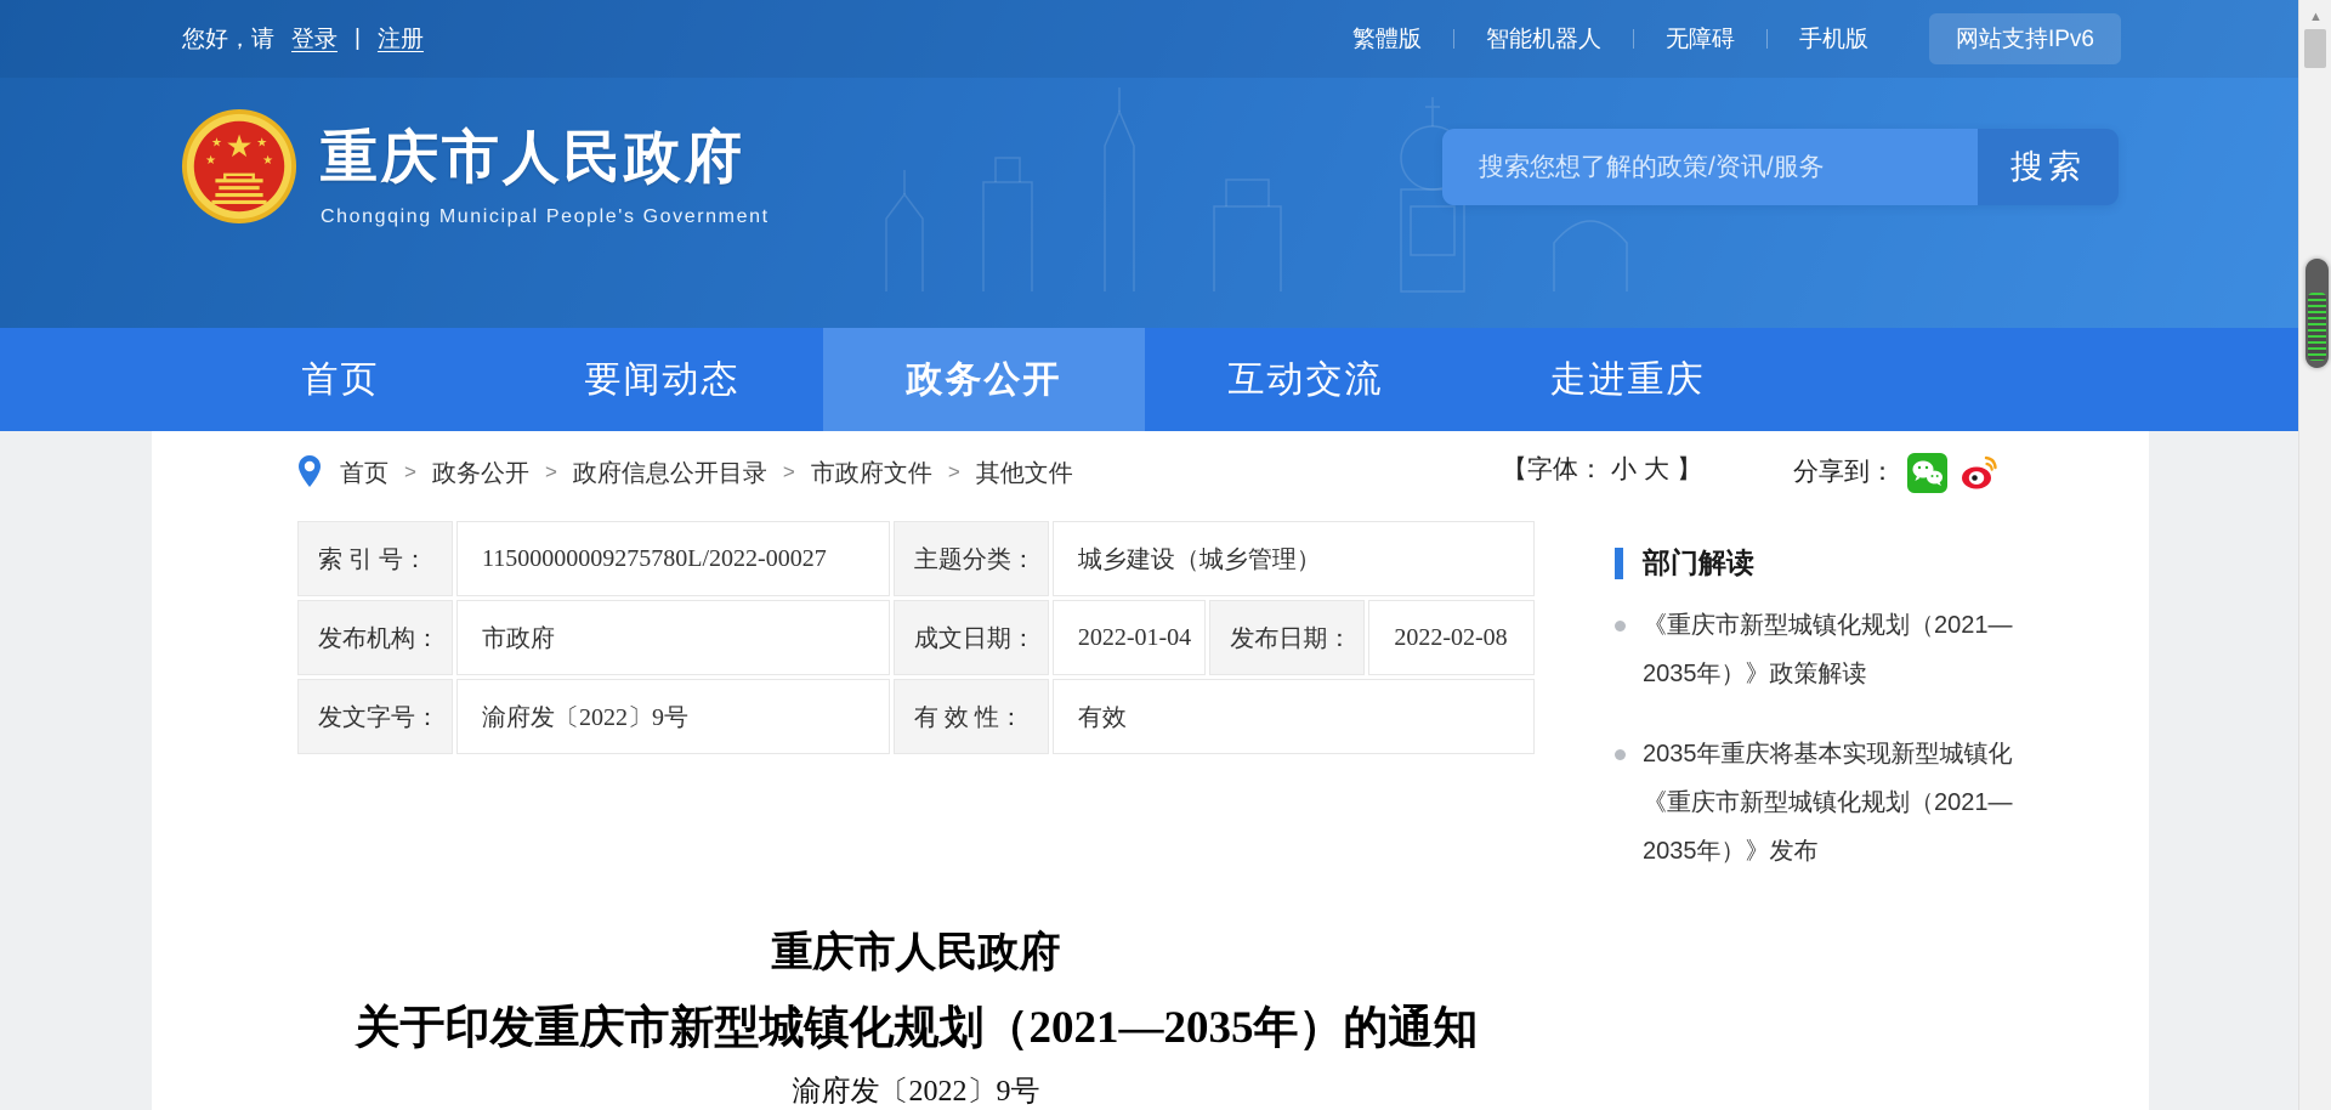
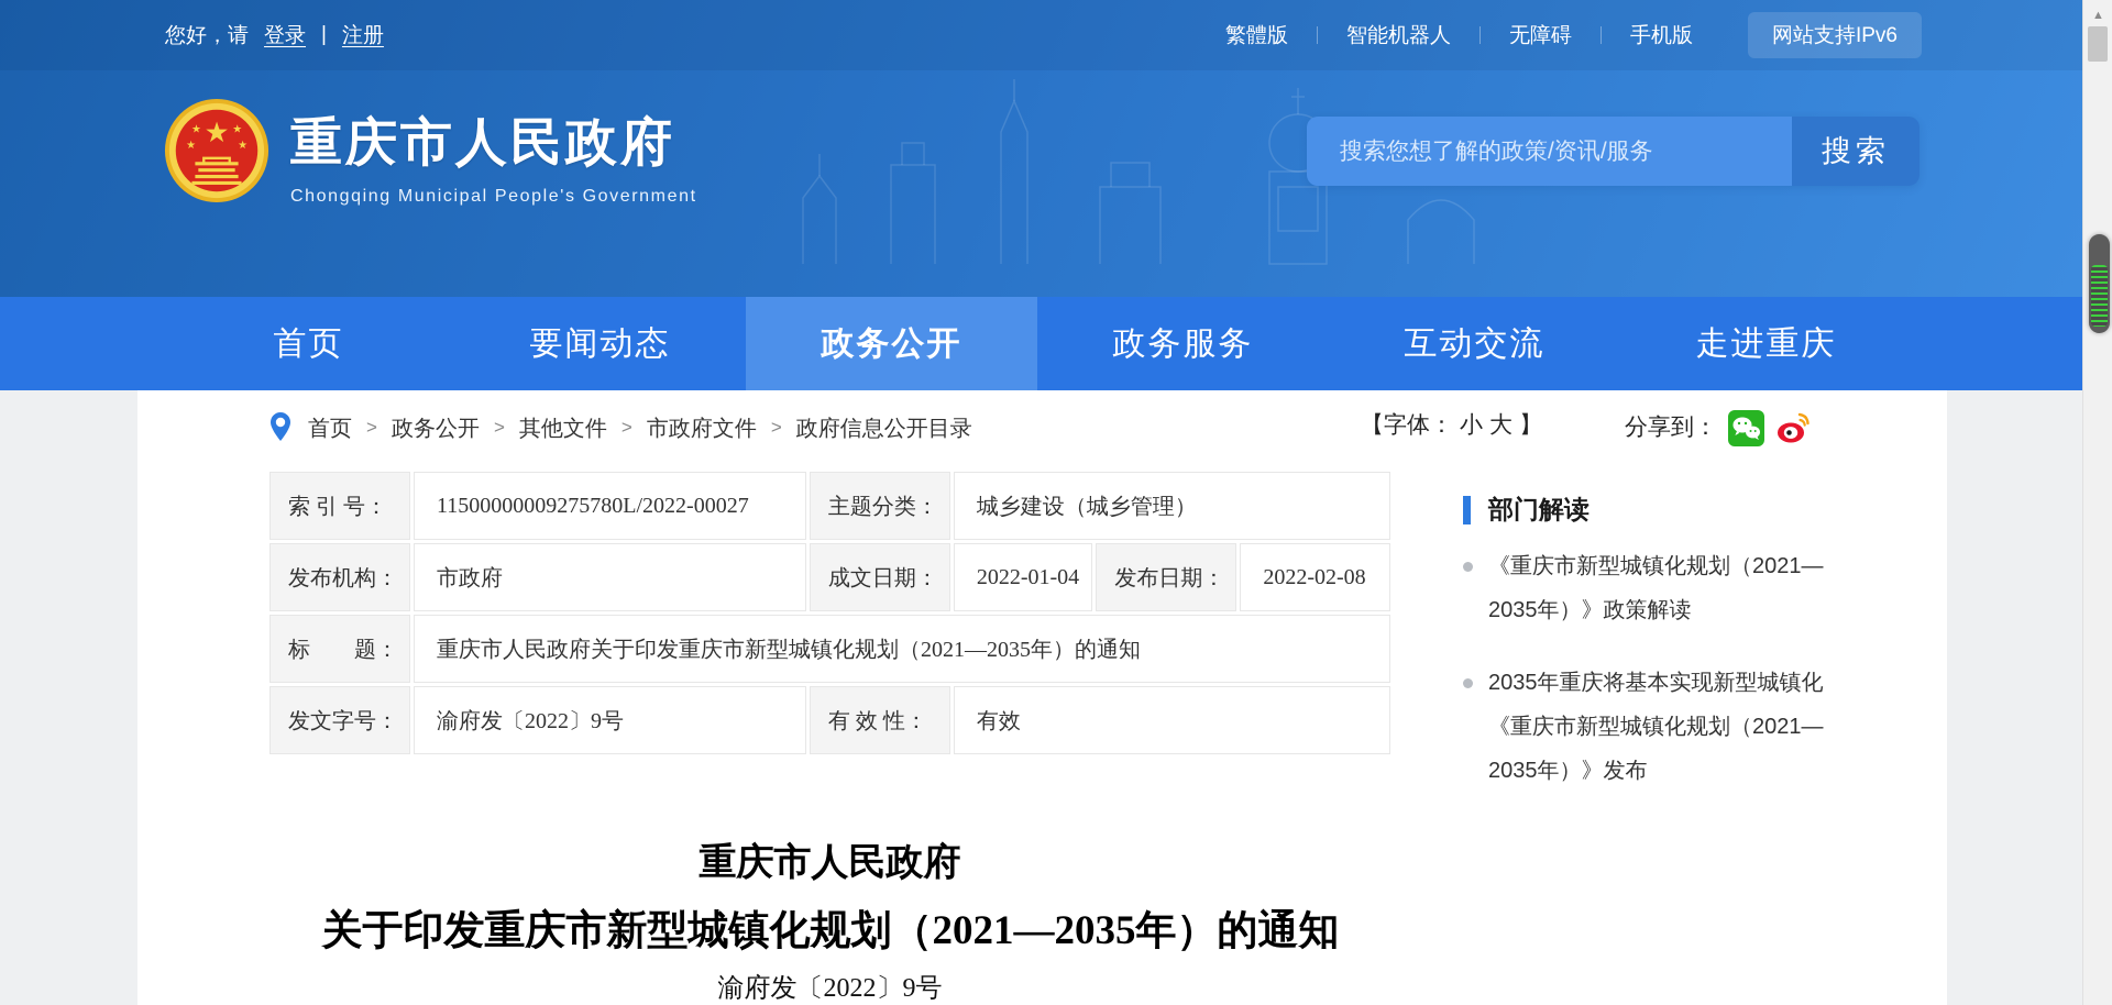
  您好，请
  登录
  |
  注册
  繁體版
  智能机器人
  无障碍
  手机版
  网站支持IPv6
  ★
  ★
  ★
  ★
  ★
  重庆市人民政府
  Chongqing Municipal People's Government
  搜索您想了解的政策/资讯/服务
  搜索
  首页
  要闻动态
  政务公开
+ 政务服务
  互动交流
  走进重庆
  首页
  >
  政务公开
  >
- 政府信息公开目录
+ 其他文件
  >
  市政府文件
  >
- 其他文件
+ 政府信息公开目录
  【字体：
  小
  大
  】
  分享到：
  索 引 号：	11500000009275780L/2022-00027	主题分类：	城乡建设（城乡管理）
  发布机构：	市政府	成文日期：	2022-01-04	发布日期：	2022-02-08
+ 标 题：	重庆市人民政府关于印发重庆市新型城镇化规划（2021—2035年）的通知
  发文字号：	渝府发〔2022〕9号	有 效 性：	有效
  重庆市人民政府
  关于印发重庆市新型城镇化规划（2021—2035年）的通知
  渝府发〔2022〕9号
  部门解读
  《重庆市新型城镇化规划（2021—2035年）》政策解读
  2035年重庆将基本实现新型城镇化 《重庆市新型城镇化规划（2021—2035年）》发布
  ▲
